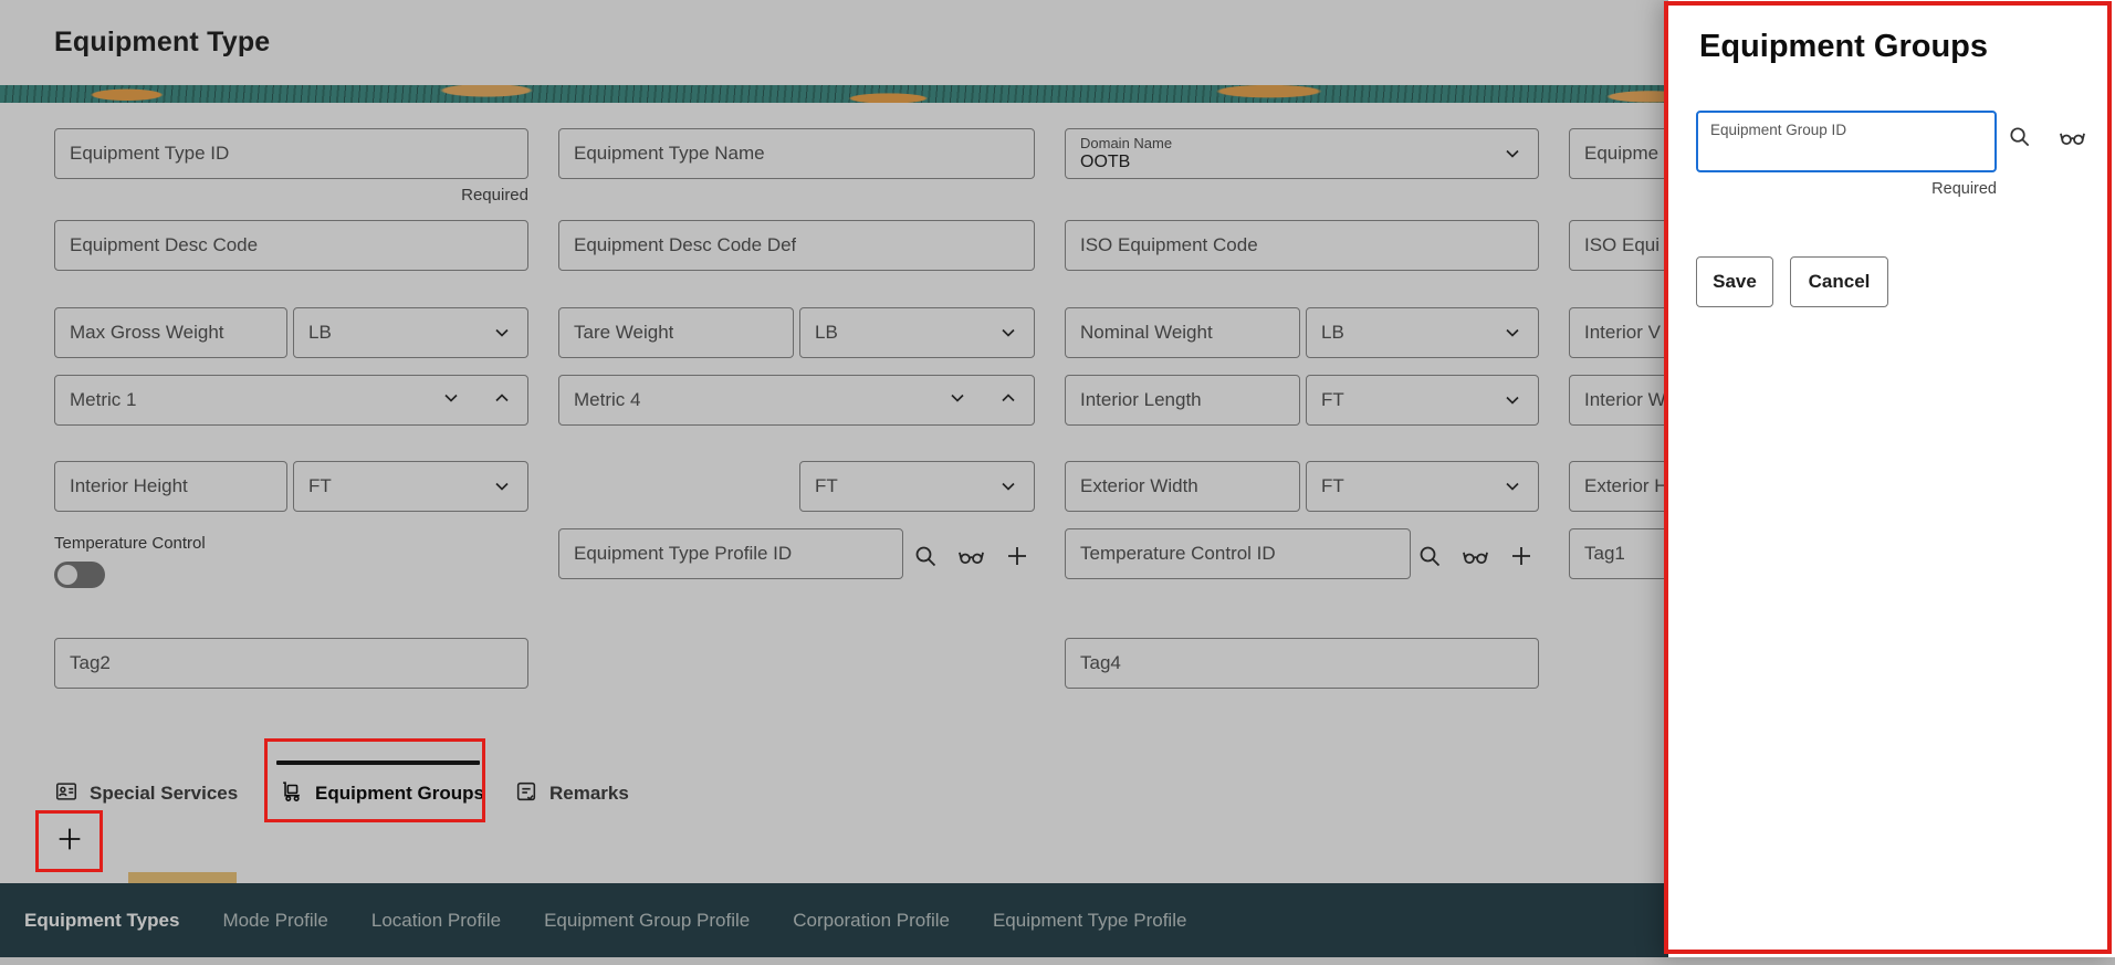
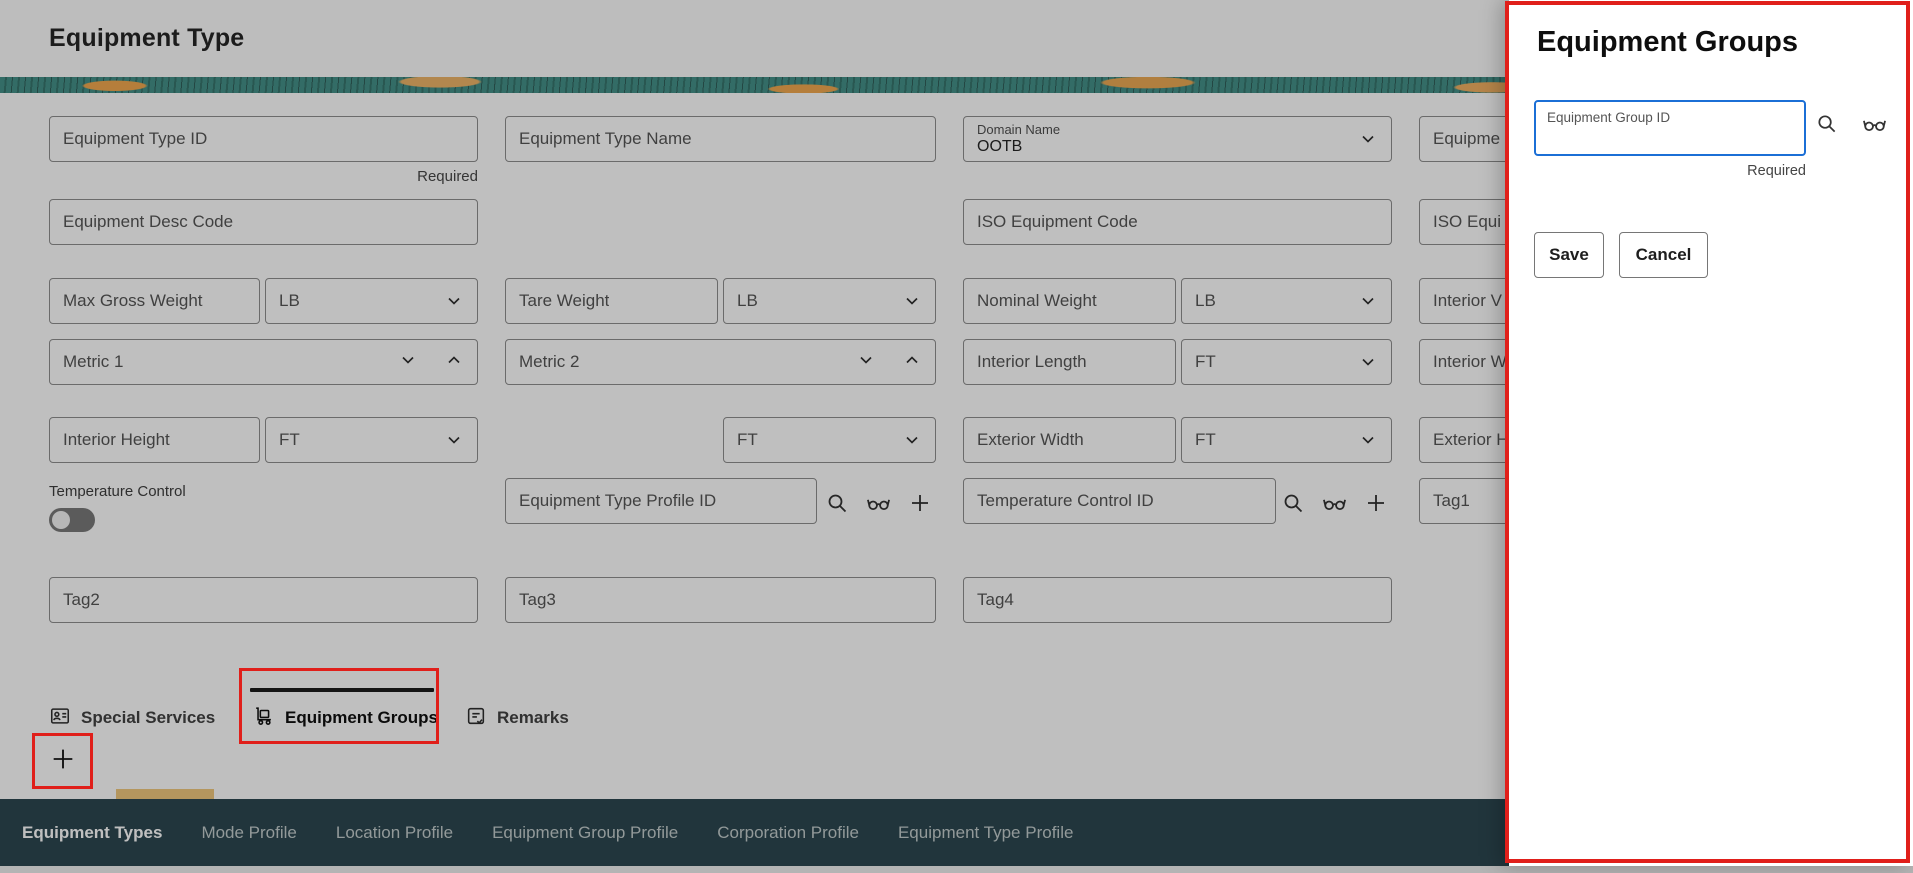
  Equipment Type
  Equipment Type ID
  Required
  Equipment Type Name
  Domain Name
  OOTB
  Equipme
  Equipment Desc Code
- Equipment Desc Code Def
  ISO Equipment Code
  ISO Equi
  Max Gross Weight
  LB
  Tare Weight
  LB
  Nominal Weight
  LB
  Interior V
  Metric 1
- Metric 4
+ Metric 2
  Interior Length
  FT
  Interior W
  Interior Height
  FT
  FT
  Exterior Width
  FT
  Exterior H
  Temperature Control
  Equipment Type Profile ID
  Temperature Control ID
  Tag1
  Tag2
+ Tag3
  Tag4
  Special Services
  Equipment Groups
  Remarks
  Equipment Types
  Mode Profile
  Location Profile
  Equipment Group Profile
  Corporation Profile
  Equipment Type Profile
  Equipment Groups
  Equipment Group ID
  Required
  Save
  Cancel
